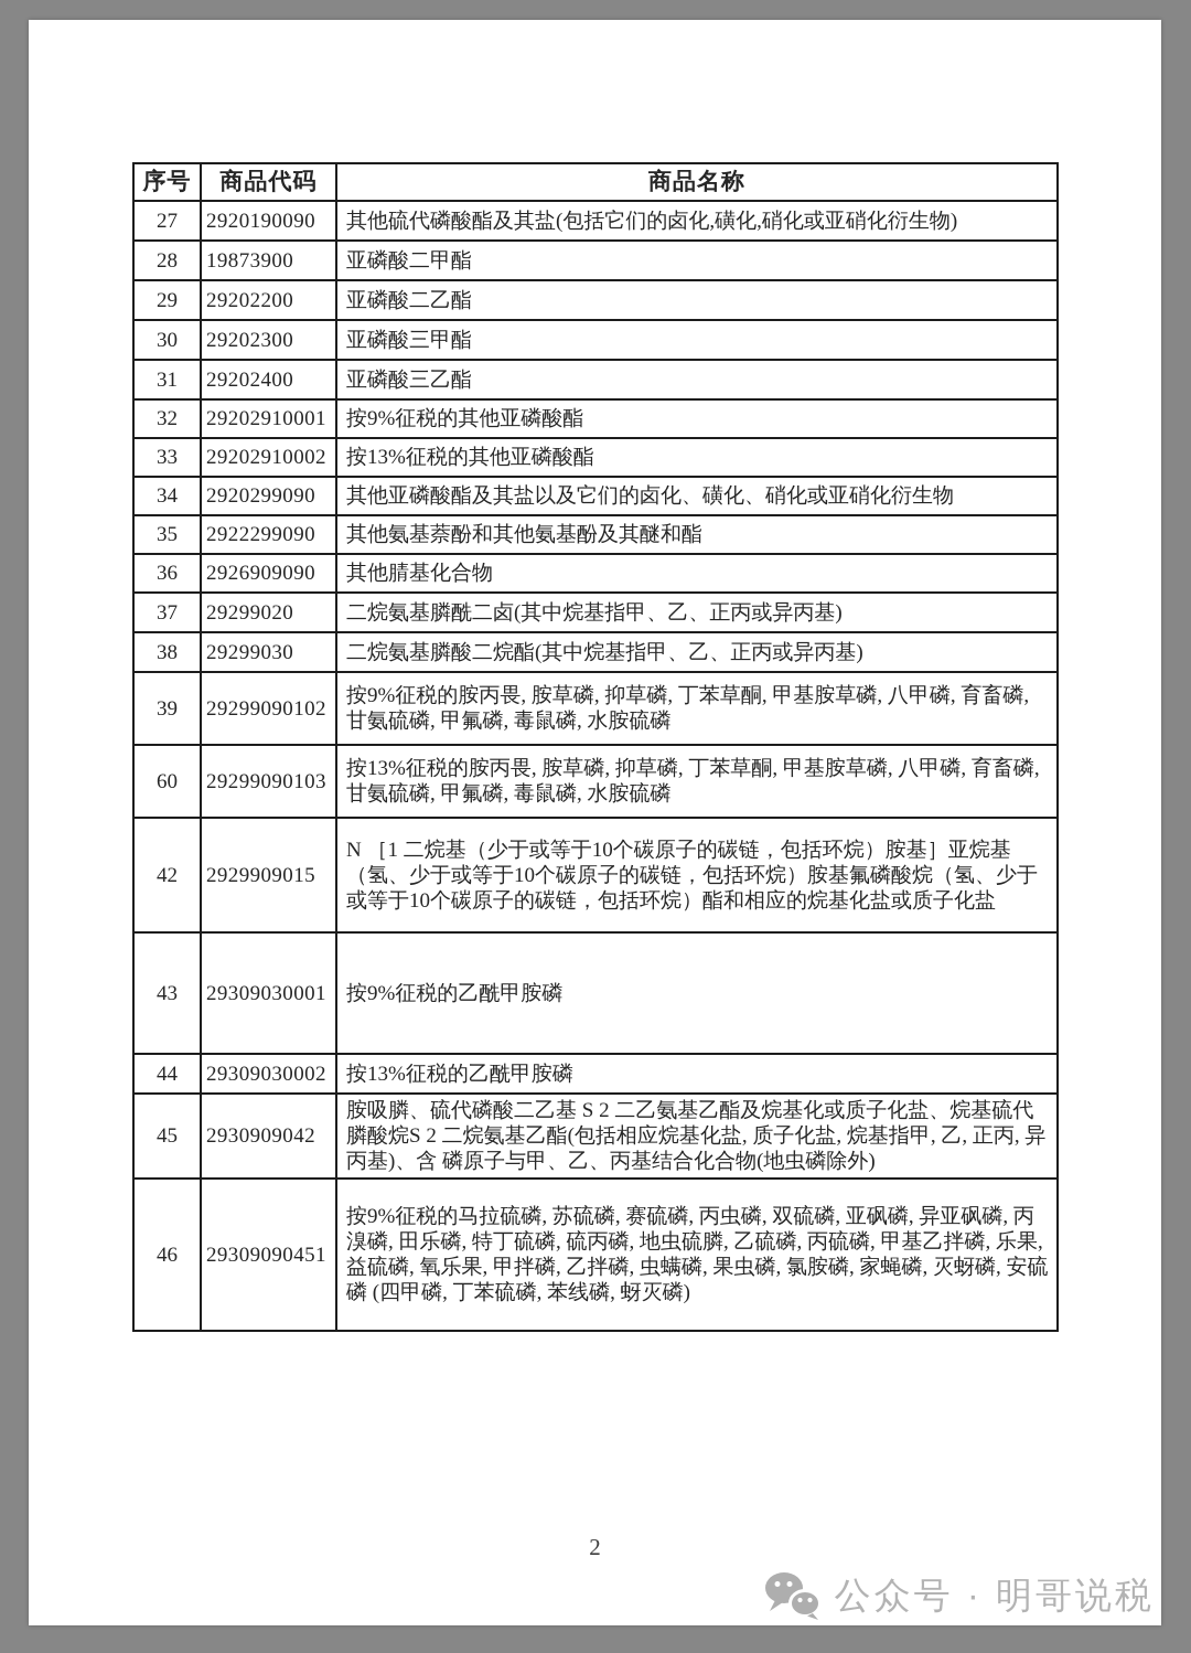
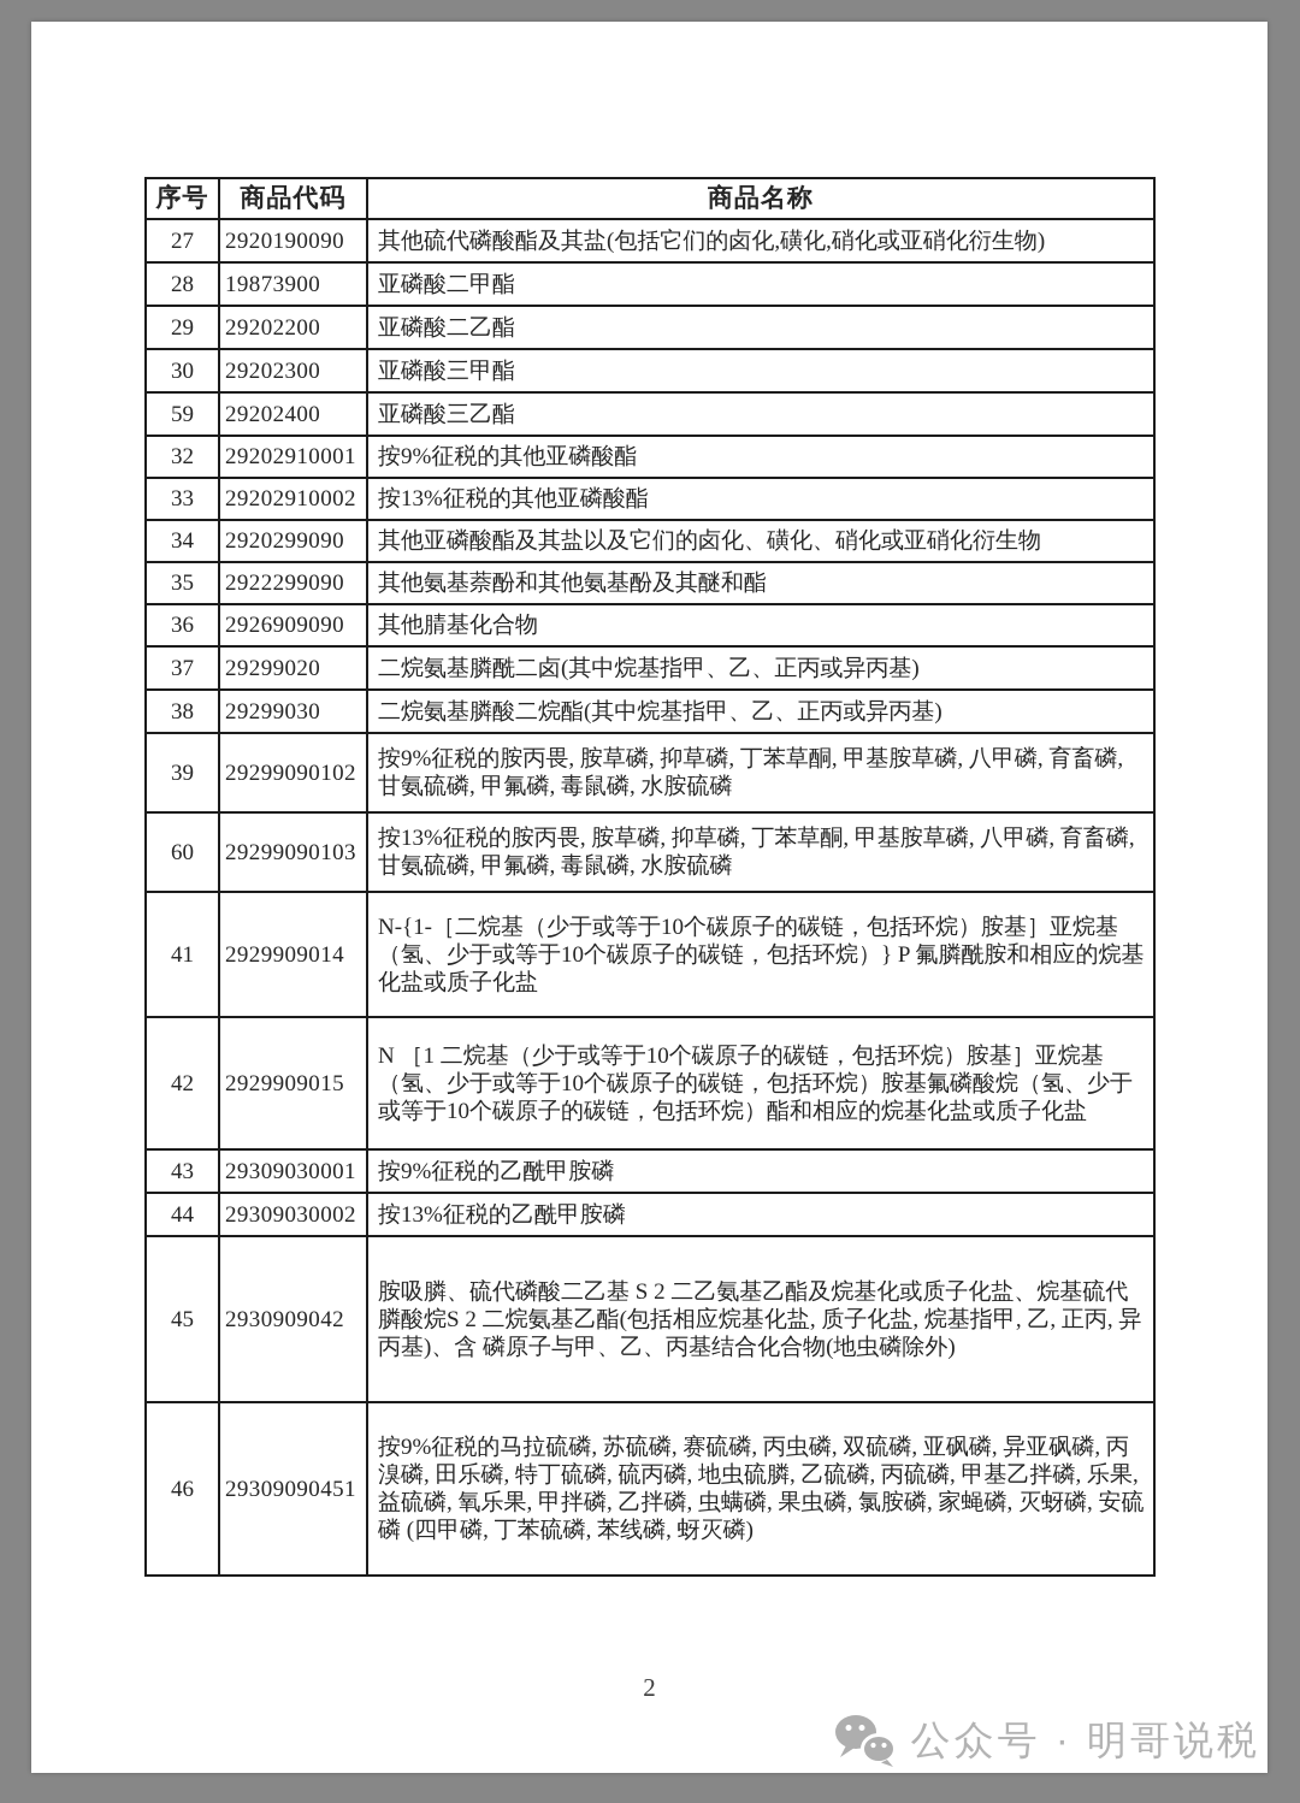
  序号	商品代码	商品名称
  27	2920190090	其他硫代磷酸酯及其盐(包括它们的卤化,磺化,硝化或亚硝化衍生物)
  28	19873900	亚磷酸二甲酯
  29	29202200	亚磷酸二乙酯
  30	29202300	亚磷酸三甲酯
- 31	29202400	亚磷酸三乙酯
+ 59	29202400	亚磷酸三乙酯
  32	29202910001	按9%征税的其他亚磷酸酯
  33	29202910002	按13%征税的其他亚磷酸酯
  34	2920299090	其他亚磷酸酯及其盐以及它们的卤化、磺化、硝化或亚硝化衍生物
  35	2922299090	其他氨基萘酚和其他氨基酚及其醚和酯
  36	2926909090	其他腈基化合物
  37	29299020	二烷氨基膦酰二卤(其中烷基指甲、乙、正丙或异丙基)
  38	29299030	二烷氨基膦酸二烷酯(其中烷基指甲、乙、正丙或异丙基)
  39	29299090102	按9%征税的胺丙畏, 胺草磷, 抑草磷, 丁苯草酮, 甲基胺草磷, 八甲磷, 育畜磷, 甘氨硫磷, 甲氟磷, 毒鼠磷, 水胺硫磷
  60	29299090103	按13%征税的胺丙畏, 胺草磷, 抑草磷, 丁苯草酮, 甲基胺草磷, 八甲磷, 育畜磷, 甘氨硫磷, 甲氟磷, 毒鼠磷, 水胺硫磷
+ 41	2929909014	N-{1-［二烷基（少于或等于10个碳原子的碳链，包括环烷）胺基］亚烷基（氢、少于或等于10个碳原子的碳链，包括环烷）} P 氟膦酰胺和相应的烷基化盐或质子化盐
  42	2929909015	N ［1 二烷基（少于或等于10个碳原子的碳链，包括环烷）胺基］亚烷基（氢、少于或等于10个碳原子的碳链，包括环烷）胺基氟磷酸烷（氢、少于或等于10个碳原子的碳链，包括环烷）酯和相应的烷基化盐或质子化盐
  43	29309030001	按9%征税的乙酰甲胺磷
  44	29309030002	按13%征税的乙酰甲胺磷
  45	2930909042	胺吸膦、硫代磷酸二乙基 S 2 二乙氨基乙酯及烷基化或质子化盐、烷基硫代膦酸烷S 2 二烷氨基乙酯(包括相应烷基化盐, 质子化盐, 烷基指甲, 乙, 正丙, 异丙基)、含 磷原子与甲、乙、丙基结合化合物(地虫磷除外)
  46	29309090451	按9%征税的马拉硫磷, 苏硫磷, 赛硫磷, 丙虫磷, 双硫磷, 亚砜磷, 异亚砜磷, 丙溴磷, 田乐磷, 特丁硫磷, 硫丙磷, 地虫硫膦, 乙硫磷, 丙硫磷, 甲基乙拌磷, 乐果, 益硫磷, 氧乐果, 甲拌磷, 乙拌磷, 虫螨磷, 果虫磷, 氯胺磷, 家蝇磷, 灭蚜磷, 安硫磷 (四甲磷, 丁苯硫磷, 苯线磷, 蚜灭磷)
  2
  公众号 · 明哥说税
